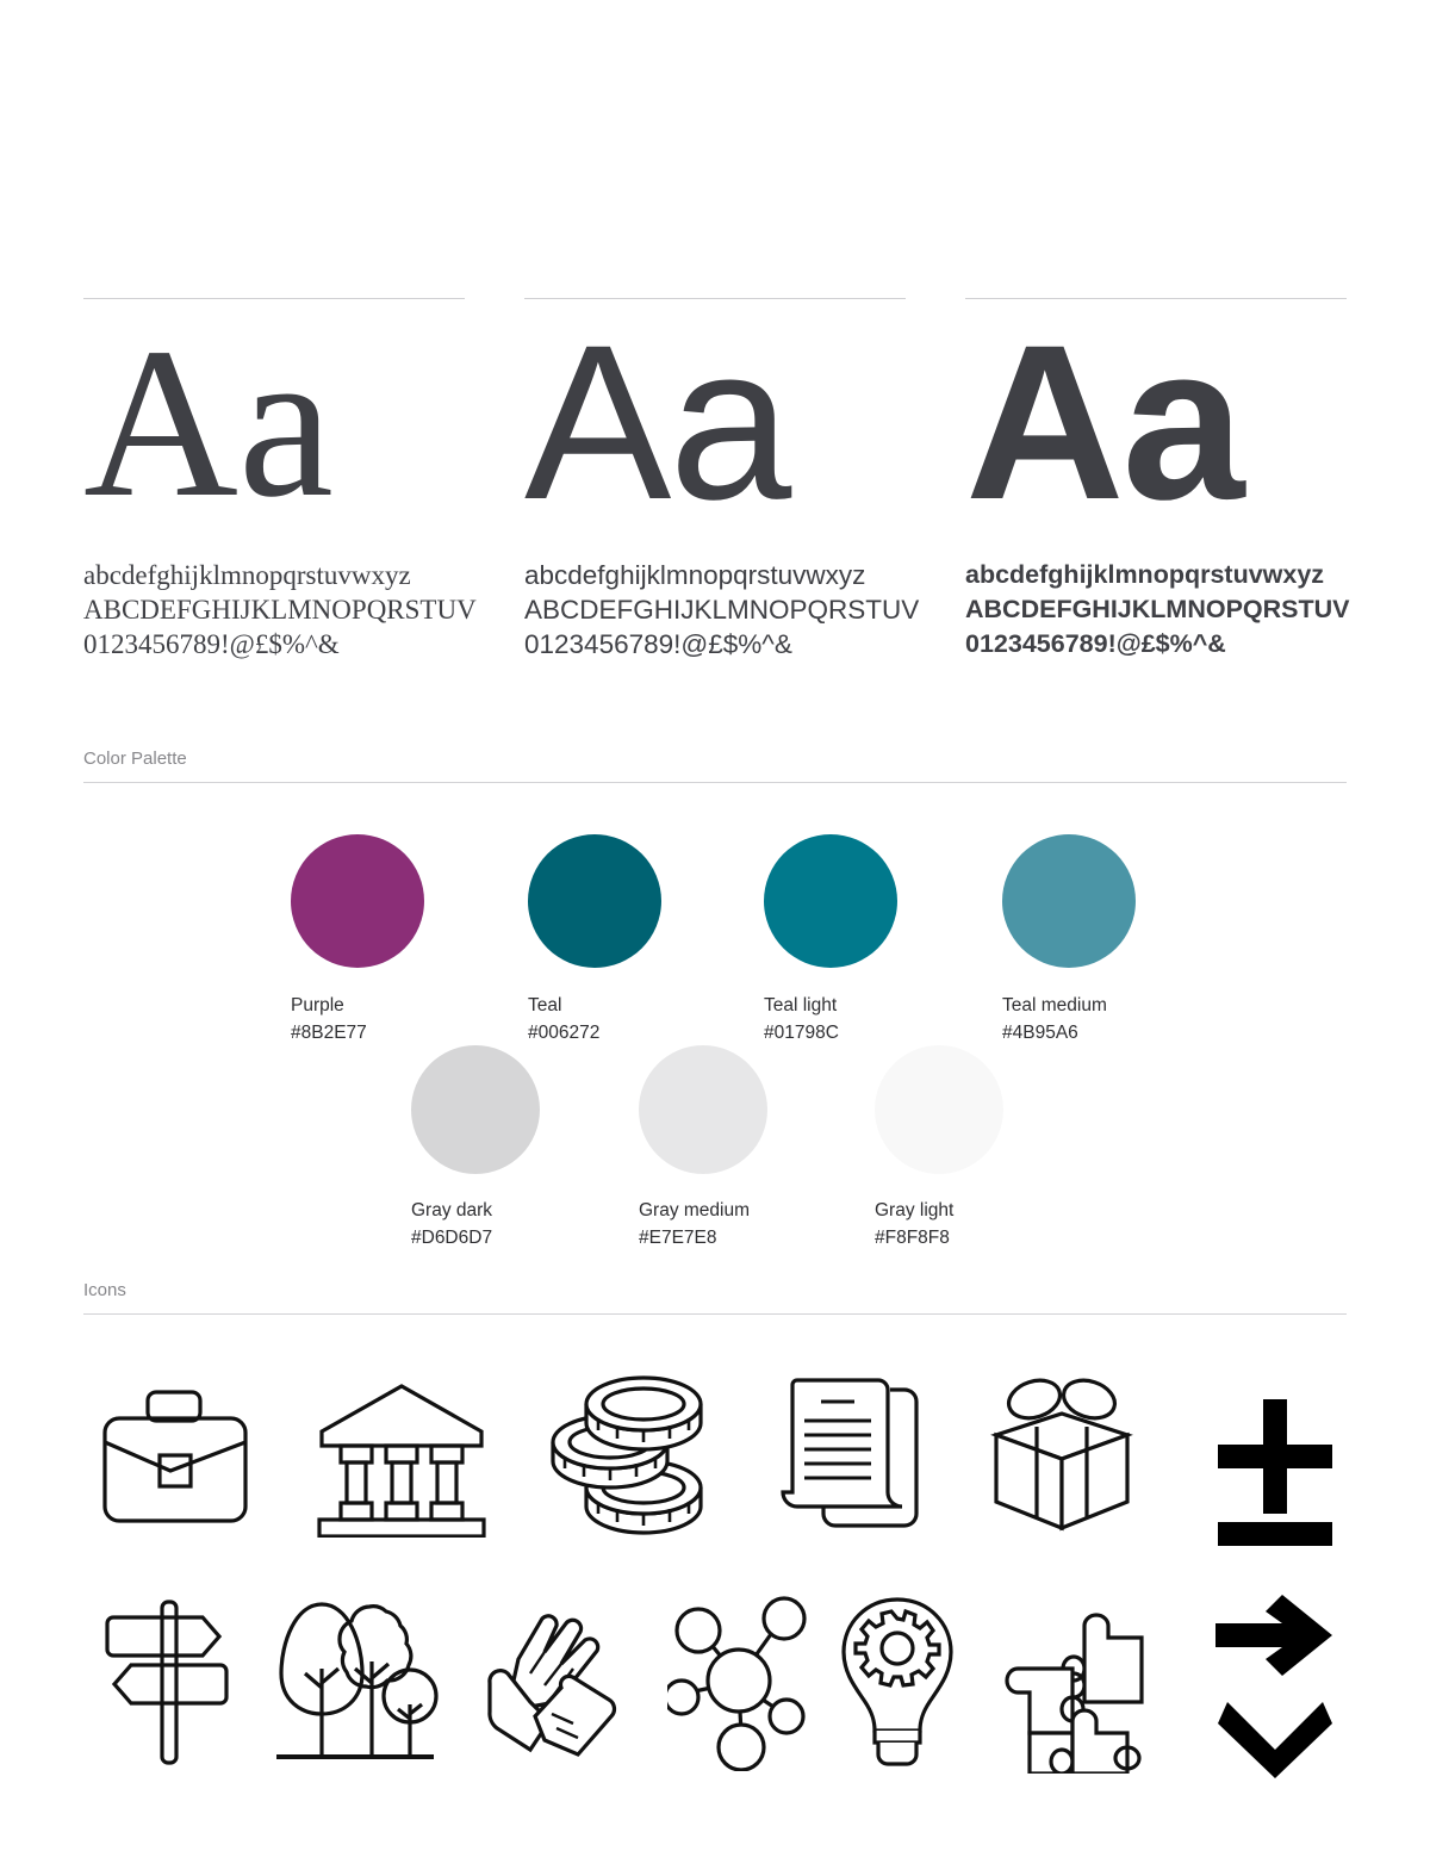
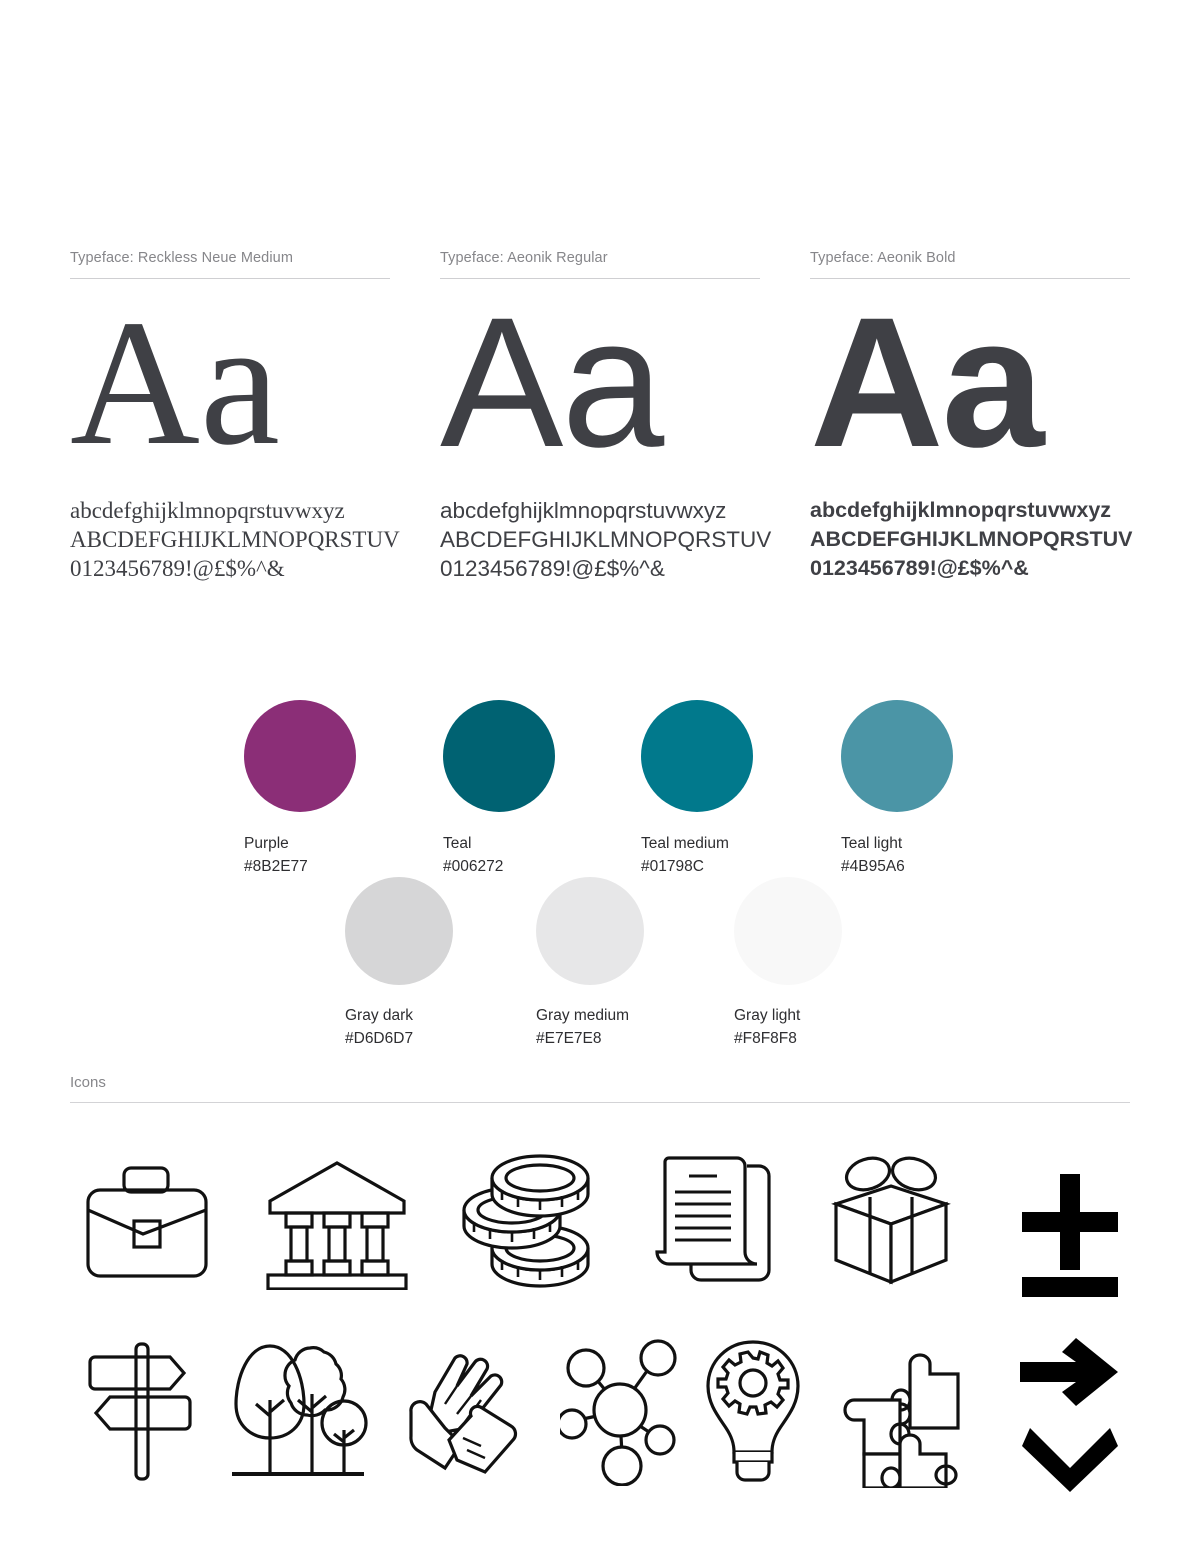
+ Typeface: Reckless Neue Medium
  Aa
  abcdefghijklmnopqrstuvwxyz
  ABCDEFGHIJKLMNOPQRSTUV
  0123456789!@£$%^&
+ Typeface: Aeonik Regular
  Aa
  abcdefghijklmnopqrstuvwxyz
  ABCDEFGHIJKLMNOPQRSTUV
  0123456789!@£$%^&
+ Typeface: Aeonik Bold
  Aa
  abcdefghijklmnopqrstuvwxyz
  ABCDEFGHIJKLMNOPQRSTUV
  0123456789!@£$%^&
- Color Palette
  Purple
  #8B2E77
  Teal
  #006272
- Teal light
+ Teal medium
  #01798C
- Teal medium
+ Teal light
  #4B95A6
  Gray dark
  #D6D6D7
  Gray medium
  #E7E7E8
  Gray light
  #F8F8F8
  Icons
